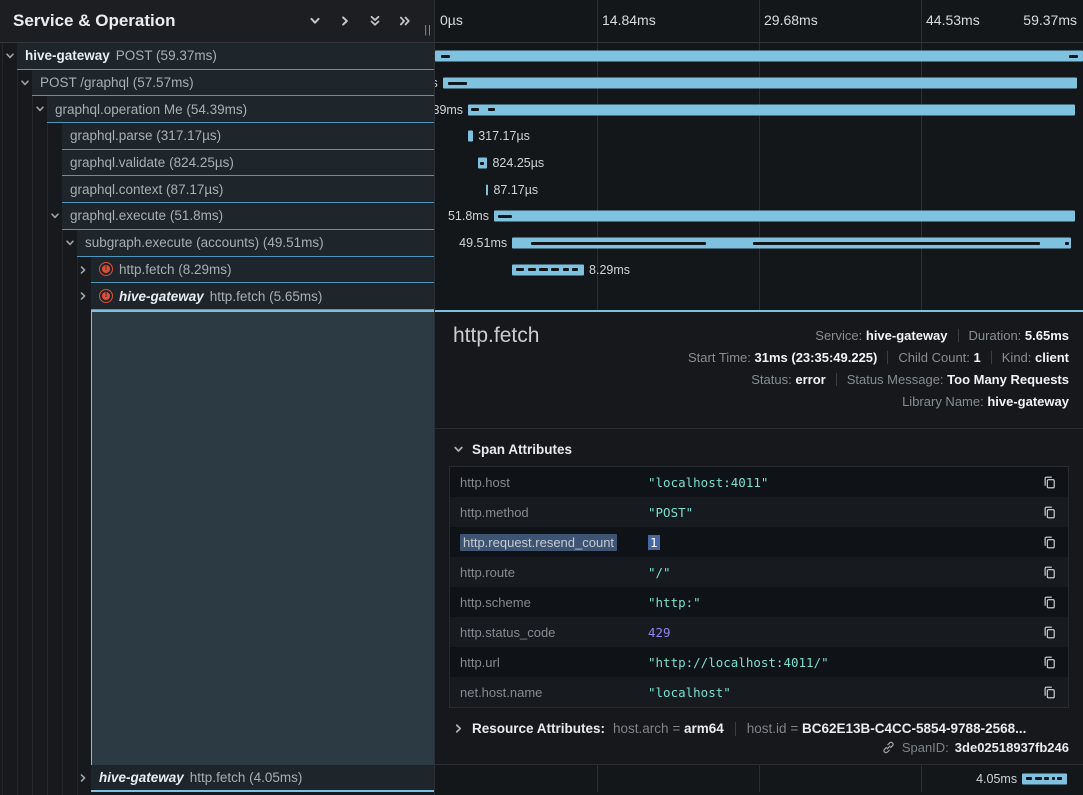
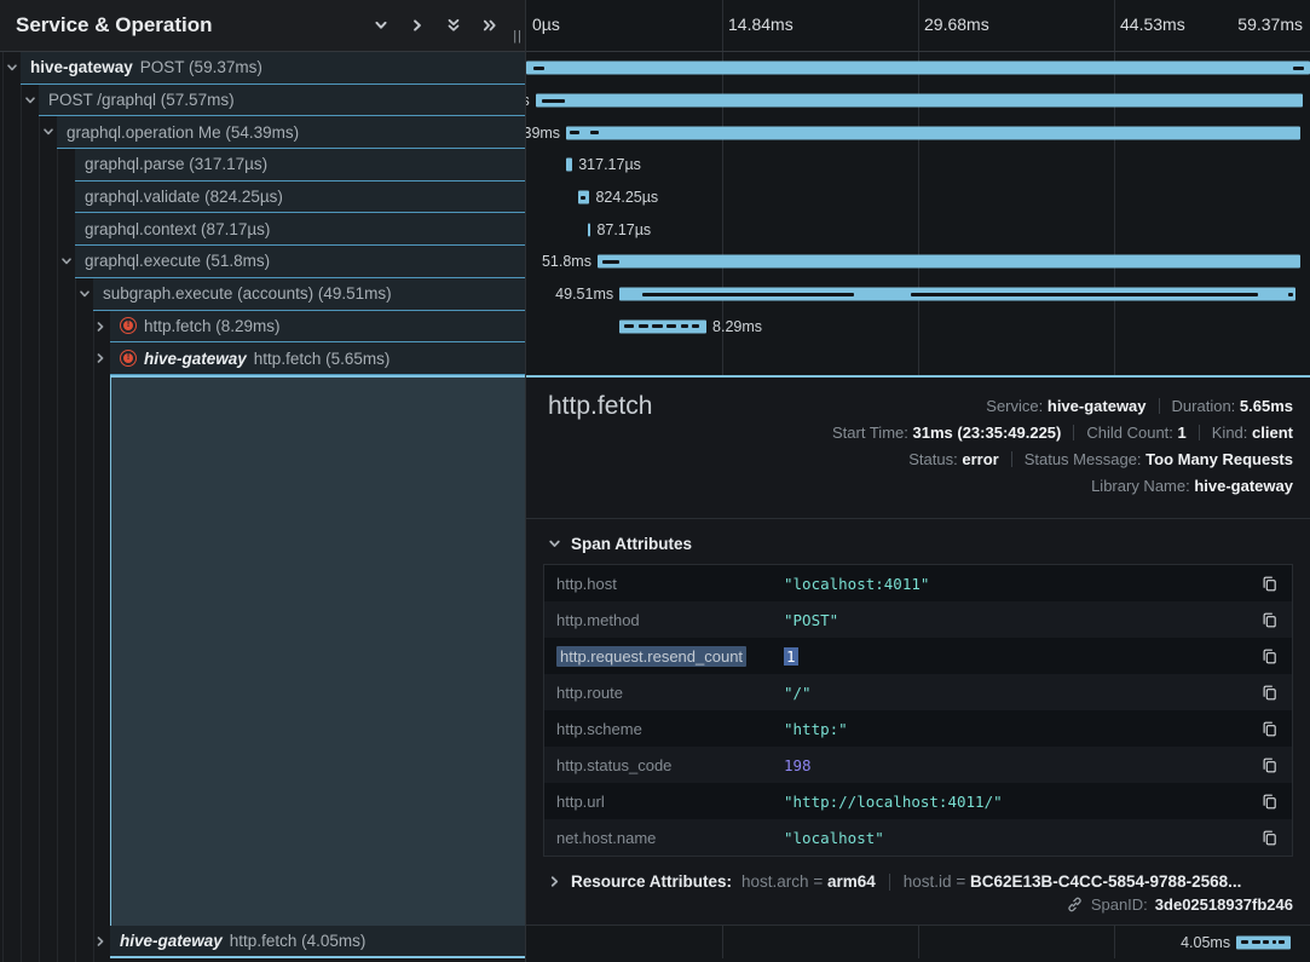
  Service & Operation
  ||
  hive-gateway
  POST (59.37ms)
  POST /graphql (57.57ms)
  graphql.operation Me (54.39ms)
  graphql.parse (317.17µs)
  graphql.validate (824.25µs)
  graphql.context (87.17µs)
  graphql.execute (51.8ms)
  subgraph.execute (accounts) (49.51ms)
  http.fetch (8.29ms)
  hive-gateway
  http.fetch (5.65ms)
  hive-gateway
  http.fetch (4.05ms)
  0µs
  14.84ms
  29.68ms
  44.53ms
  59.37ms
  317.17µs
  824.25µs
  87.17µs
  51.8ms
  49.51ms
  8.29ms
  http.fetch
  Service: hive-gateway Duration: 5.65ms
  Start Time: 31ms (23:35:49.225) Child Count: 1 Kind: client
  Status: error Status Message: Too Many Requests
  Library Name: hive-gateway
  Span Attributes
  http.host
  "localhost:4011"
  http.method
  "POST"
  http.request.resend_count
  1
  http.route
  "/"
  http.scheme
  "http:"
  http.status_code
- 429
+ 198
  http.url
  "http://localhost:4011/"
  net.host.name
  "localhost"
  Resource Attributes:
  host.arch = arm64
  host.id = BC62E13B-C4CC-5854-9788-2568...
  SpanID:
  3de02518937fb246
  4.05ms
